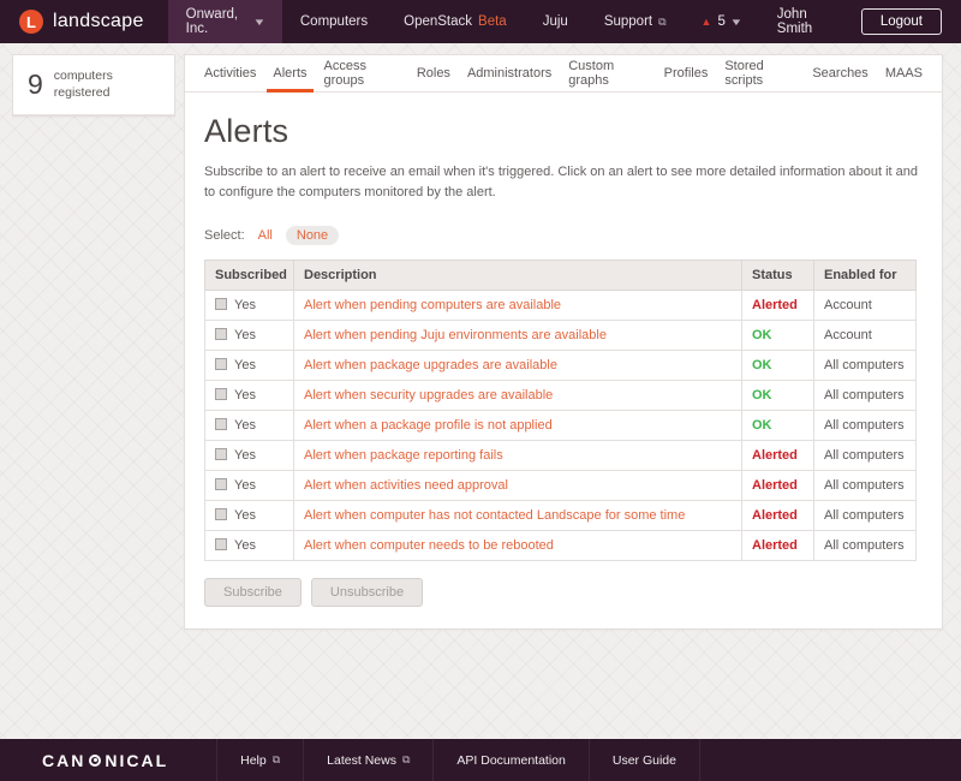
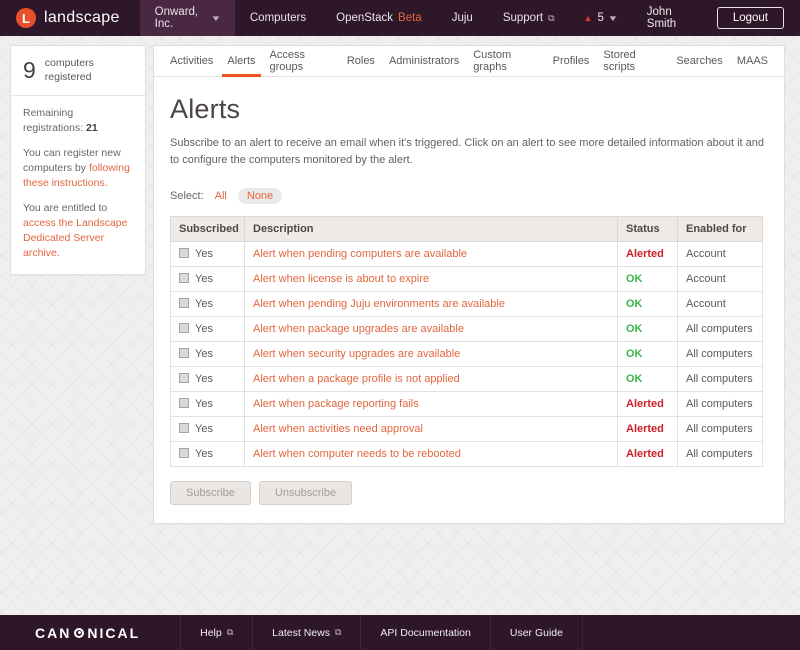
  L
  landscape
  Onward, Inc.
  ▼
  Computers
  OpenStack
  Beta
  Juju
  Support
  ⧉
  ▲
  5
  ▼
  John Smith
  Logout
  9
  computers registered
+ Remaining registrations: 21
+ You can register new computers by following these instructions.
+ You are entitled to access the Landscape Dedicated Server archive.
  Activities
  Alerts
  Access groups
  Roles
  Administrators
  Custom graphs
  Profiles
  Stored scripts
  Searches
  MAAS
  Alerts
  Subscribe to an alert to receive an email when it's triggered. Click on an alert to see more detailed information about it and to configure the computers monitored by the alert.
  Select:
  All
  None
  Subscribed	Description	Status	Enabled for
  Yes	Alert when pending computers are available	Alerted	Account
+ Yes	Alert when license is about to expire	OK	Account
  Yes	Alert when pending Juju environments are available	OK	Account
  Yes	Alert when package upgrades are available	OK	All computers
  Yes	Alert when security upgrades are available	OK	All computers
  Yes	Alert when a package profile is not applied	OK	All computers
  Yes	Alert when package reporting fails	Alerted	All computers
  Yes	Alert when activities need approval	Alerted	All computers
- Yes	Alert when computer has not contacted Landscape for some time	Alerted	All computers
  Yes	Alert when computer needs to be rebooted	Alerted	All computers
  Subscribe
  Unsubscribe
  CAN
  NICAL
  Help
  ⧉
  Latest News
  ⧉
  API Documentation
  User Guide
